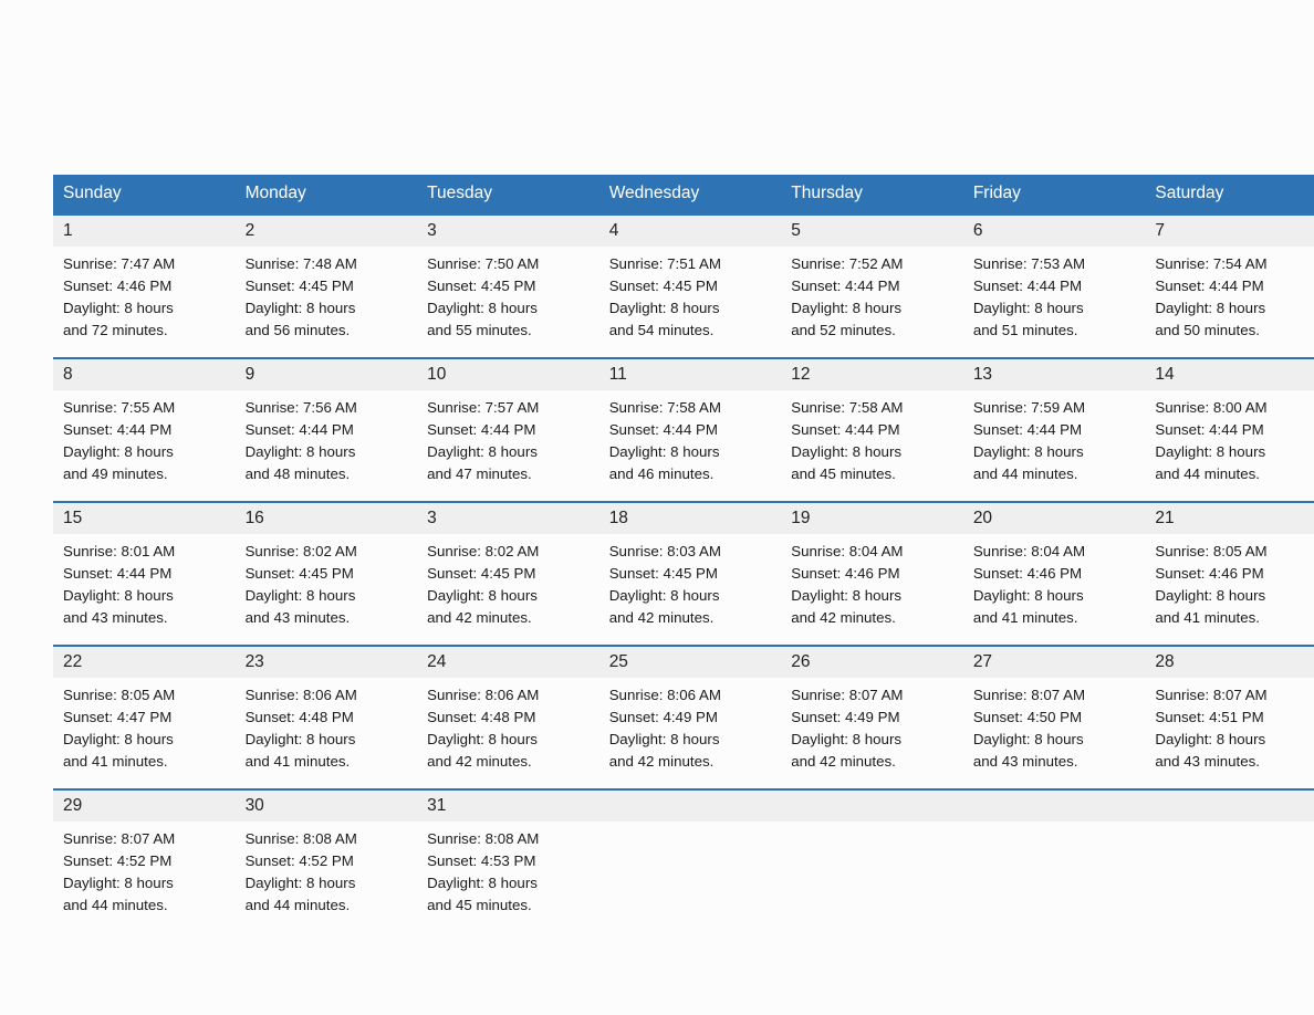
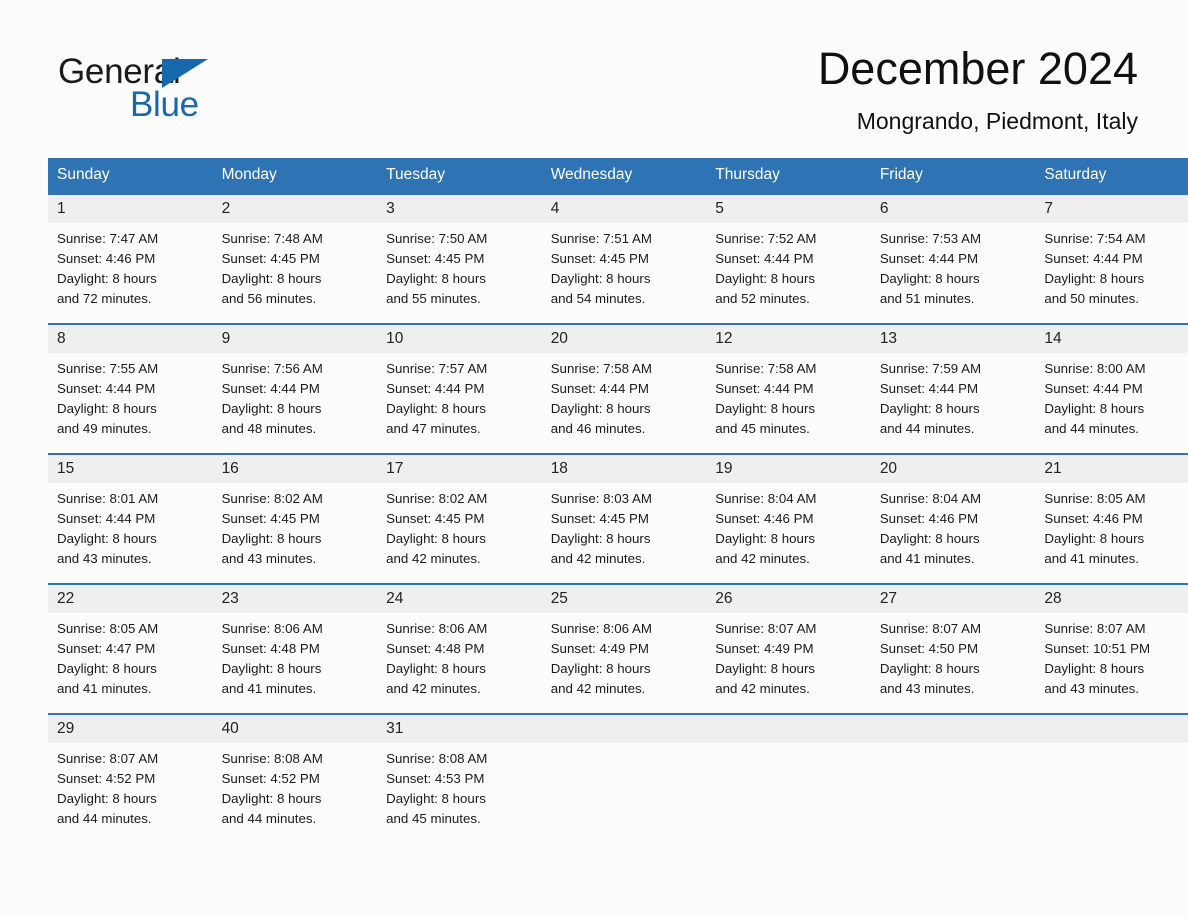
+ General
+ Blue
+ December 2024
+ Mongrando, Piedmont, Italy
  Sunday	Monday	Tuesday	Wednesday	Thursday	Friday	Saturday
  1Sunrise: 7:47 AMSunset: 4:46 PMDaylight: 8 hoursand 72 minutes.	2Sunrise: 7:48 AMSunset: 4:45 PMDaylight: 8 hoursand 56 minutes.	3Sunrise: 7:50 AMSunset: 4:45 PMDaylight: 8 hoursand 55 minutes.	4Sunrise: 7:51 AMSunset: 4:45 PMDaylight: 8 hoursand 54 minutes.	5Sunrise: 7:52 AMSunset: 4:44 PMDaylight: 8 hoursand 52 minutes.	6Sunrise: 7:53 AMSunset: 4:44 PMDaylight: 8 hoursand 51 minutes.	7Sunrise: 7:54 AMSunset: 4:44 PMDaylight: 8 hoursand 50 minutes.
- 8Sunrise: 7:55 AMSunset: 4:44 PMDaylight: 8 hoursand 49 minutes.	9Sunrise: 7:56 AMSunset: 4:44 PMDaylight: 8 hoursand 48 minutes.	10Sunrise: 7:57 AMSunset: 4:44 PMDaylight: 8 hoursand 47 minutes.	11Sunrise: 7:58 AMSunset: 4:44 PMDaylight: 8 hoursand 46 minutes.	12Sunrise: 7:58 AMSunset: 4:44 PMDaylight: 8 hoursand 45 minutes.	13Sunrise: 7:59 AMSunset: 4:44 PMDaylight: 8 hoursand 44 minutes.	14Sunrise: 8:00 AMSunset: 4:44 PMDaylight: 8 hoursand 44 minutes.
+ 8Sunrise: 7:55 AMSunset: 4:44 PMDaylight: 8 hoursand 49 minutes.	9Sunrise: 7:56 AMSunset: 4:44 PMDaylight: 8 hoursand 48 minutes.	10Sunrise: 7:57 AMSunset: 4:44 PMDaylight: 8 hoursand 47 minutes.	20Sunrise: 7:58 AMSunset: 4:44 PMDaylight: 8 hoursand 46 minutes.	12Sunrise: 7:58 AMSunset: 4:44 PMDaylight: 8 hoursand 45 minutes.	13Sunrise: 7:59 AMSunset: 4:44 PMDaylight: 8 hoursand 44 minutes.	14Sunrise: 8:00 AMSunset: 4:44 PMDaylight: 8 hoursand 44 minutes.
- 15Sunrise: 8:01 AMSunset: 4:44 PMDaylight: 8 hoursand 43 minutes.	16Sunrise: 8:02 AMSunset: 4:45 PMDaylight: 8 hoursand 43 minutes.	3Sunrise: 8:02 AMSunset: 4:45 PMDaylight: 8 hoursand 42 minutes.	18Sunrise: 8:03 AMSunset: 4:45 PMDaylight: 8 hoursand 42 minutes.	19Sunrise: 8:04 AMSunset: 4:46 PMDaylight: 8 hoursand 42 minutes.	20Sunrise: 8:04 AMSunset: 4:46 PMDaylight: 8 hoursand 41 minutes.	21Sunrise: 8:05 AMSunset: 4:46 PMDaylight: 8 hoursand 41 minutes.
+ 15Sunrise: 8:01 AMSunset: 4:44 PMDaylight: 8 hoursand 43 minutes.	16Sunrise: 8:02 AMSunset: 4:45 PMDaylight: 8 hoursand 43 minutes.	17Sunrise: 8:02 AMSunset: 4:45 PMDaylight: 8 hoursand 42 minutes.	18Sunrise: 8:03 AMSunset: 4:45 PMDaylight: 8 hoursand 42 minutes.	19Sunrise: 8:04 AMSunset: 4:46 PMDaylight: 8 hoursand 42 minutes.	20Sunrise: 8:04 AMSunset: 4:46 PMDaylight: 8 hoursand 41 minutes.	21Sunrise: 8:05 AMSunset: 4:46 PMDaylight: 8 hoursand 41 minutes.
- 22Sunrise: 8:05 AMSunset: 4:47 PMDaylight: 8 hoursand 41 minutes.	23Sunrise: 8:06 AMSunset: 4:48 PMDaylight: 8 hoursand 41 minutes.	24Sunrise: 8:06 AMSunset: 4:48 PMDaylight: 8 hoursand 42 minutes.	25Sunrise: 8:06 AMSunset: 4:49 PMDaylight: 8 hoursand 42 minutes.	26Sunrise: 8:07 AMSunset: 4:49 PMDaylight: 8 hoursand 42 minutes.	27Sunrise: 8:07 AMSunset: 4:50 PMDaylight: 8 hoursand 43 minutes.	28Sunrise: 8:07 AMSunset: 4:51 PMDaylight: 8 hoursand 43 minutes.
+ 22Sunrise: 8:05 AMSunset: 4:47 PMDaylight: 8 hoursand 41 minutes.	23Sunrise: 8:06 AMSunset: 4:48 PMDaylight: 8 hoursand 41 minutes.	24Sunrise: 8:06 AMSunset: 4:48 PMDaylight: 8 hoursand 42 minutes.	25Sunrise: 8:06 AMSunset: 4:49 PMDaylight: 8 hoursand 42 minutes.	26Sunrise: 8:07 AMSunset: 4:49 PMDaylight: 8 hoursand 42 minutes.	27Sunrise: 8:07 AMSunset: 4:50 PMDaylight: 8 hoursand 43 minutes.	28Sunrise: 8:07 AMSunset: 10:51 PMDaylight: 8 hoursand 43 minutes.
- 29Sunrise: 8:07 AMSunset: 4:52 PMDaylight: 8 hoursand 44 minutes.	30Sunrise: 8:08 AMSunset: 4:52 PMDaylight: 8 hoursand 44 minutes.	31Sunrise: 8:08 AMSunset: 4:53 PMDaylight: 8 hoursand 45 minutes.
+ 29Sunrise: 8:07 AMSunset: 4:52 PMDaylight: 8 hoursand 44 minutes.	40Sunrise: 8:08 AMSunset: 4:52 PMDaylight: 8 hoursand 44 minutes.	31Sunrise: 8:08 AMSunset: 4:53 PMDaylight: 8 hoursand 45 minutes.
